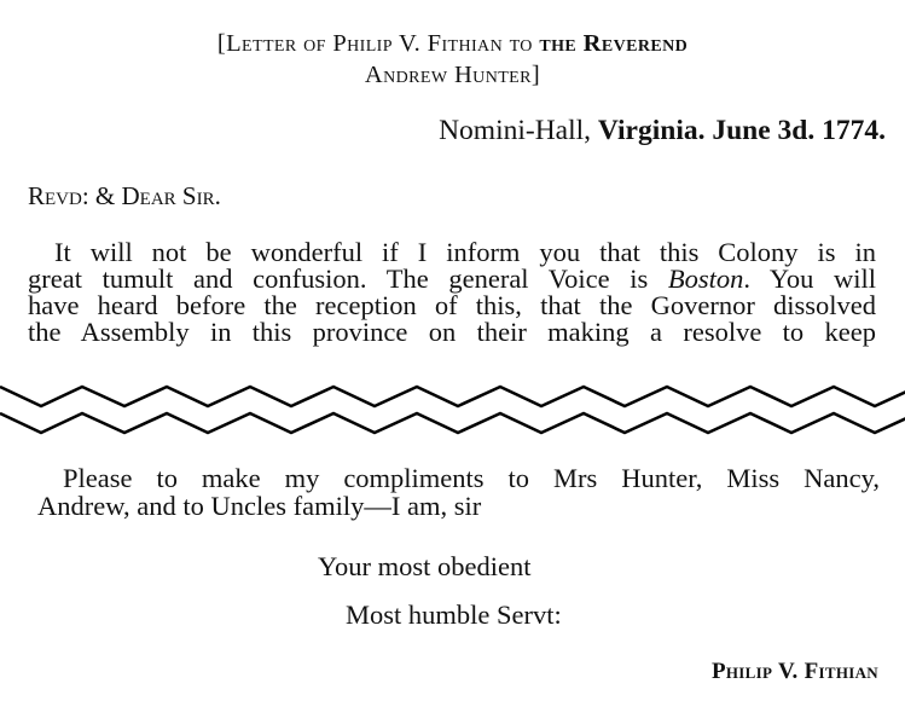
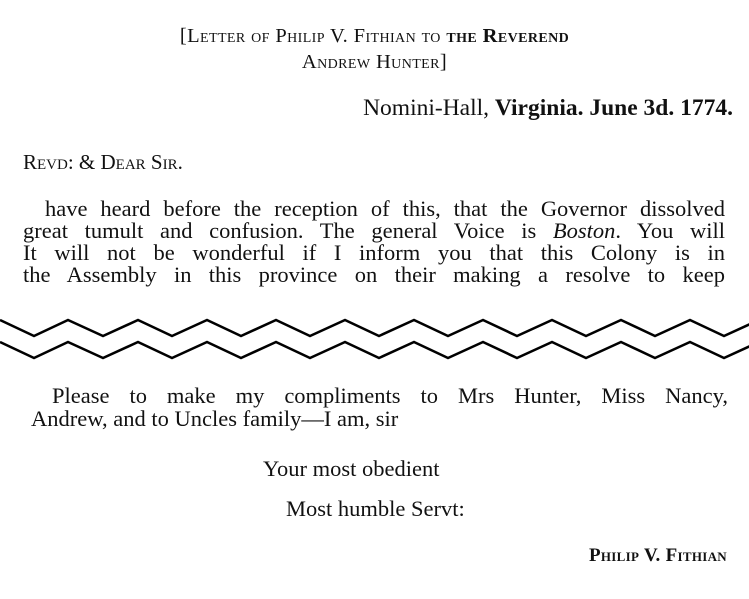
  [Letter of Philip V. Fithian to the Reverend
  Andrew Hunter]
  Nomini-Hall, Virginia. June 3d. 1774.
  Revd: & Dear Sir.
- It will not be wonderful if I inform you that this Colony is in
+ have heard before the reception of this, that the Governor dissolved
  great tumult and confusion. The general Voice is Boston. You will
- have heard before the reception of this, that the Governor dissolved
+ It will not be wonderful if I inform you that this Colony is in
  the Assembly in this province on their making a resolve to keep
  Please to make my compliments to Mrs Hunter, Miss Nancy,
  Andrew, and to Uncles family—I am, sir
  Your most obedient
  Most humble Servt:
  Philip V. Fithian
